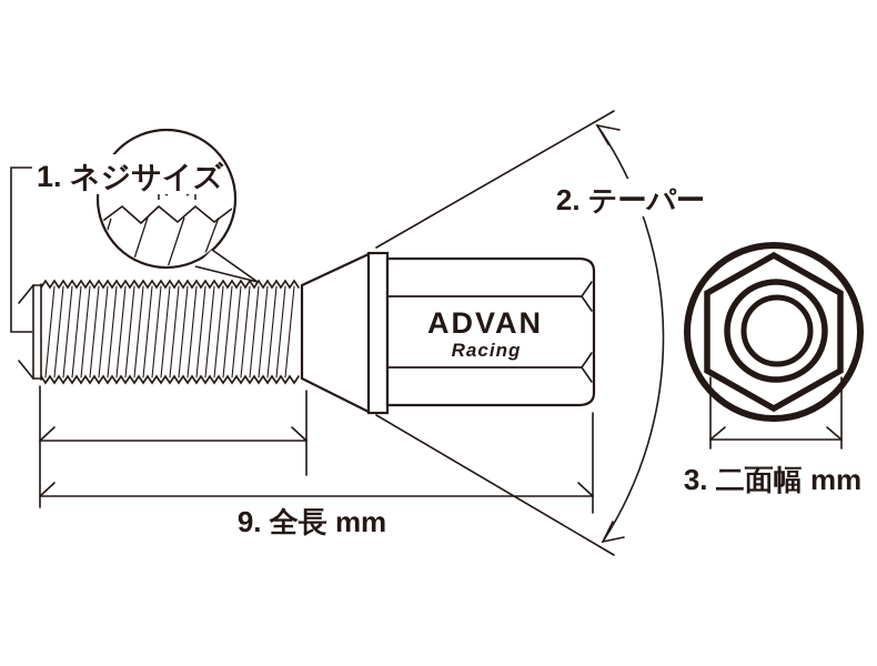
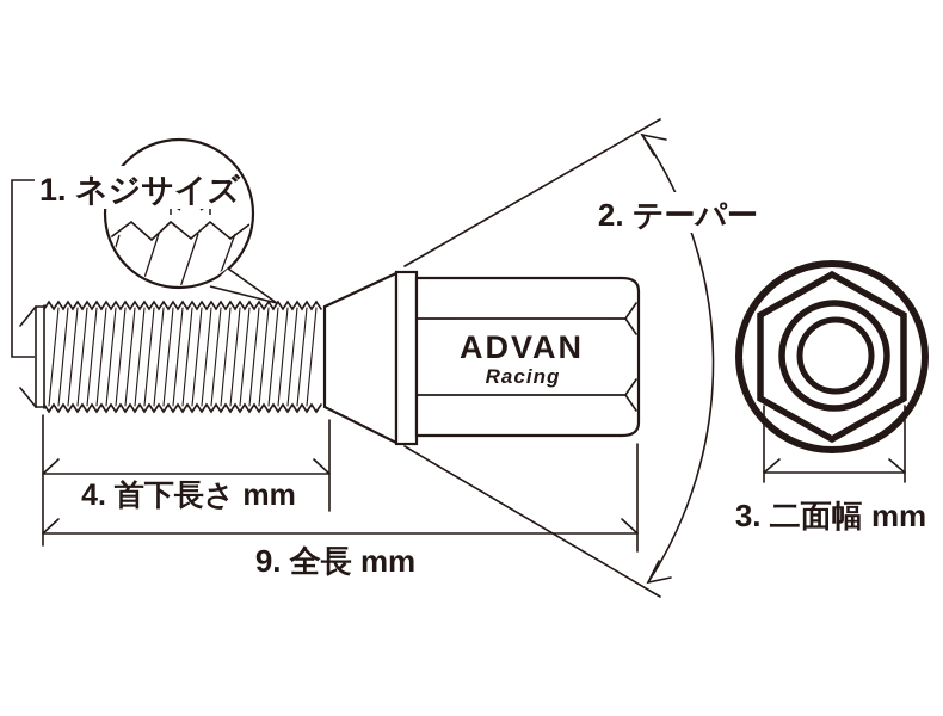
  ADVAN
  Racing
  1. ネジサイズ
+ 4. 首下長さ mm
  9. 全長 mm
  2. テーパー
  3. 二面幅 mm
